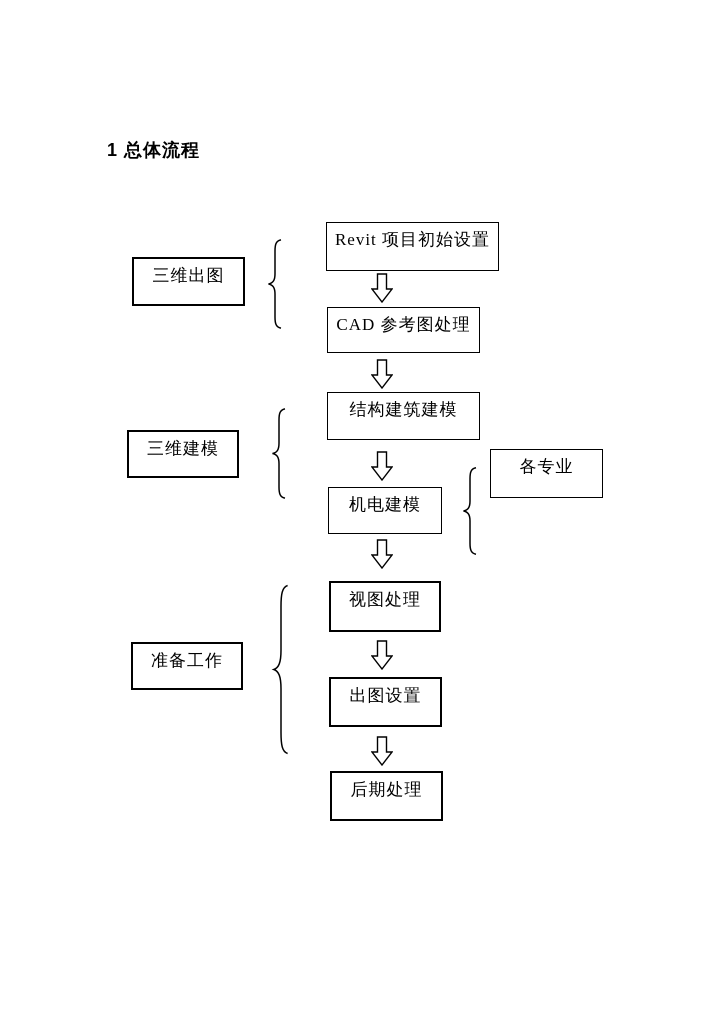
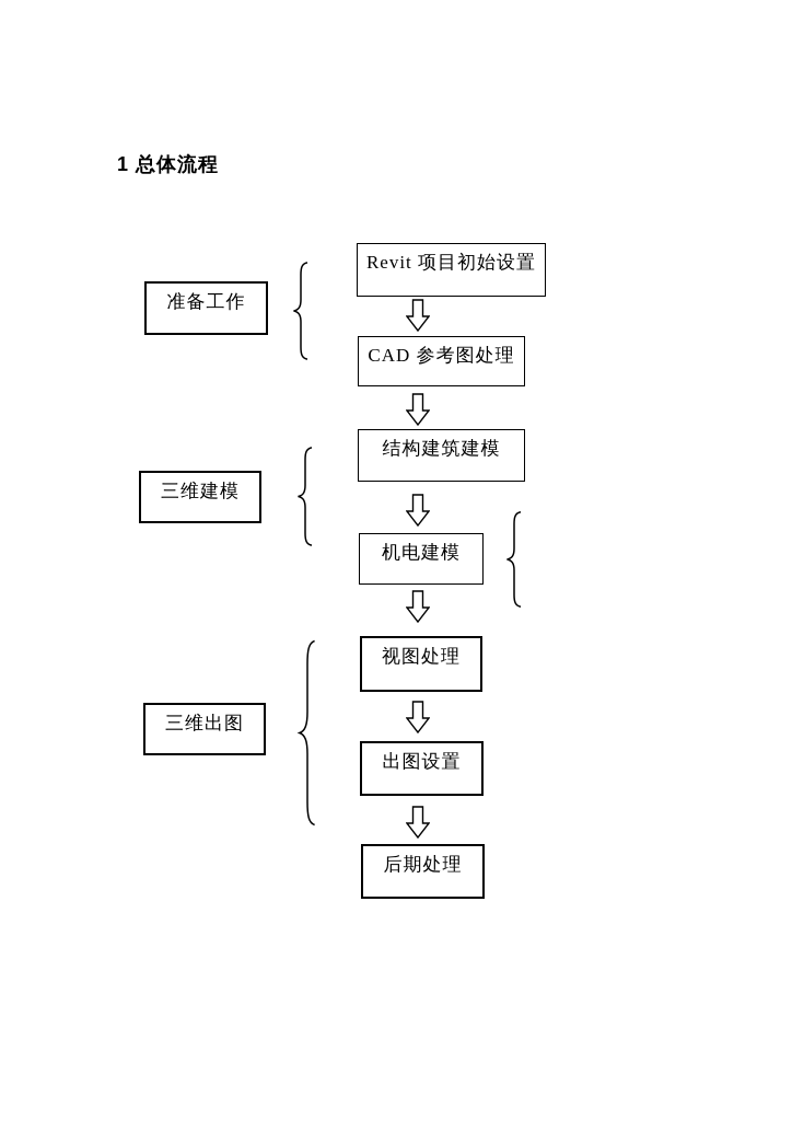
  1 总体流程
- 三维出图
+ 准备工作
  三维建模
- 准备工作
+ 三维出图
  Revit 项目初始设置
  CAD 参考图处理
  结构建筑建模
  机电建模
  视图处理
  出图设置
  后期处理
- 各专业
